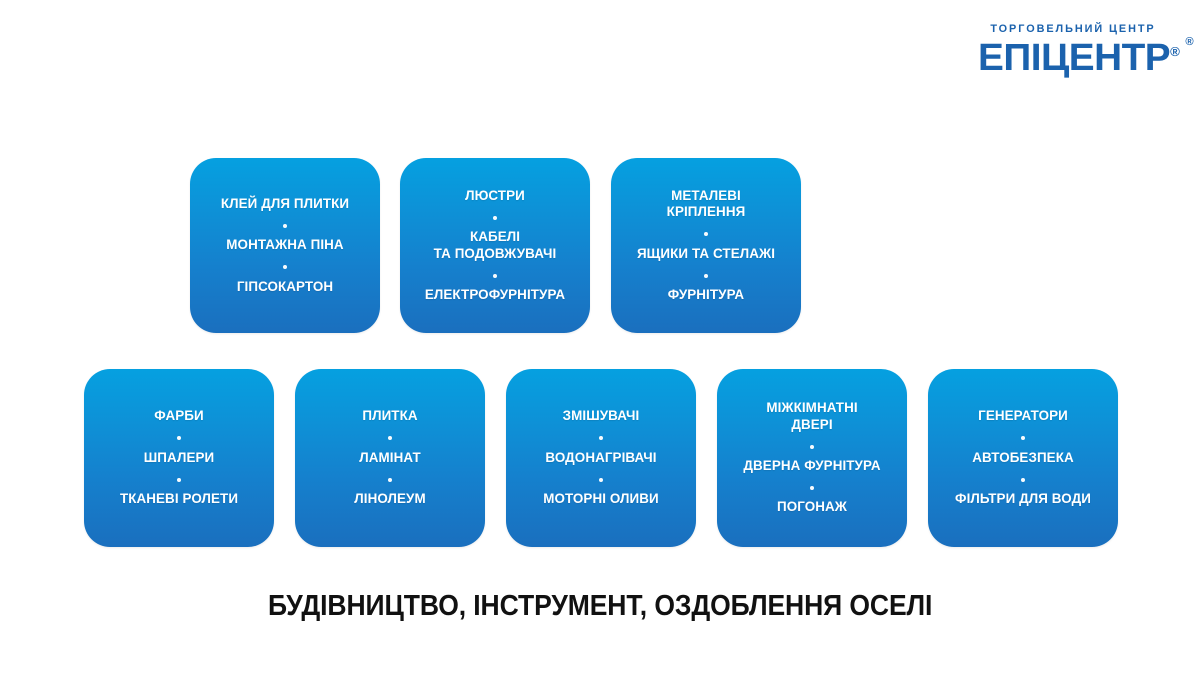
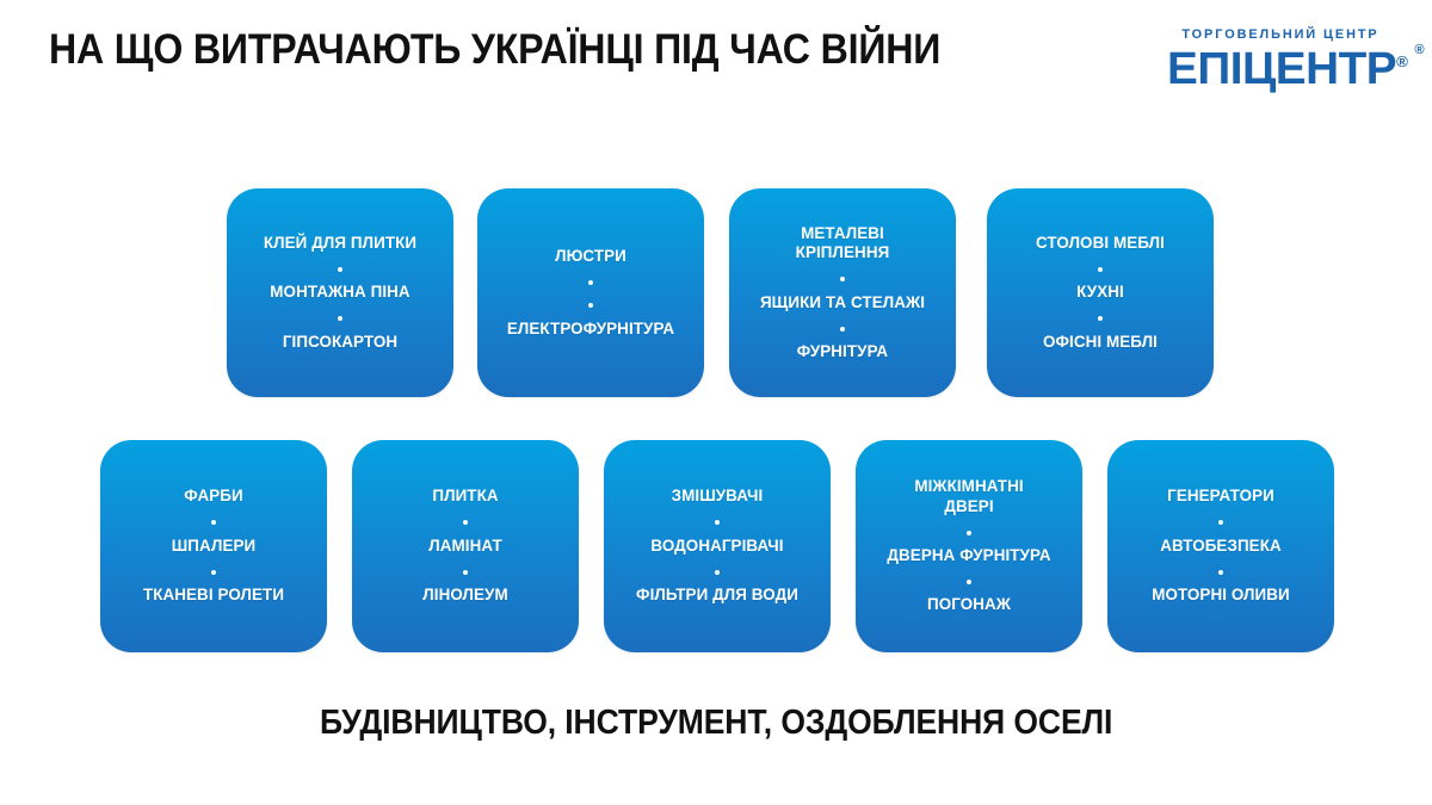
+ НА ЩО ВИТРАЧАЮТЬ УКРАЇНЦІ ПІД ЧАС ВІЙНИ
  ТОРГОВЕЛЬНИЙ ЦЕНТР
  ЕПІЦЕНТР®
  ®
  КЛЕЙ ДЛЯ ПЛИТКИ
  МОНТАЖНА ПІНА
  ГІПСОКАРТОН
  ЛЮСТРИ
- КАБЕЛІ
- ТА ПОДОВЖУВАЧІ
  ЕЛЕКТРОФУРНІТУРА
  МЕТАЛЕВІ
  КРІПЛЕННЯ
  ЯЩИКИ ТА СТЕЛАЖІ
  ФУРНІТУРА
+ СТОЛОВІ МЕБЛІ
+ КУХНІ
+ ОФІСНІ МЕБЛІ
  ФАРБИ
  ШПАЛЕРИ
  ТКАНЕВІ РОЛЕТИ
  ПЛИТКА
  ЛАМІНАТ
  ЛІНОЛЕУМ
  ЗМІШУВАЧІ
  ВОДОНАГРІВАЧІ
- МОТОРНІ ОЛИВИ
+ ФІЛЬТРИ ДЛЯ ВОДИ
  МІЖКІМНАТНІ
  ДВЕРІ
  ДВЕРНА ФУРНІТУРА
  ПОГОНАЖ
  ГЕНЕРАТОРИ
  АВТОБЕЗПЕКА
- ФІЛЬТРИ ДЛЯ ВОДИ
+ МОТОРНІ ОЛИВИ
  БУДІВНИЦТВО, ІНСТРУМЕНТ, ОЗДОБЛЕННЯ ОСЕЛІ
